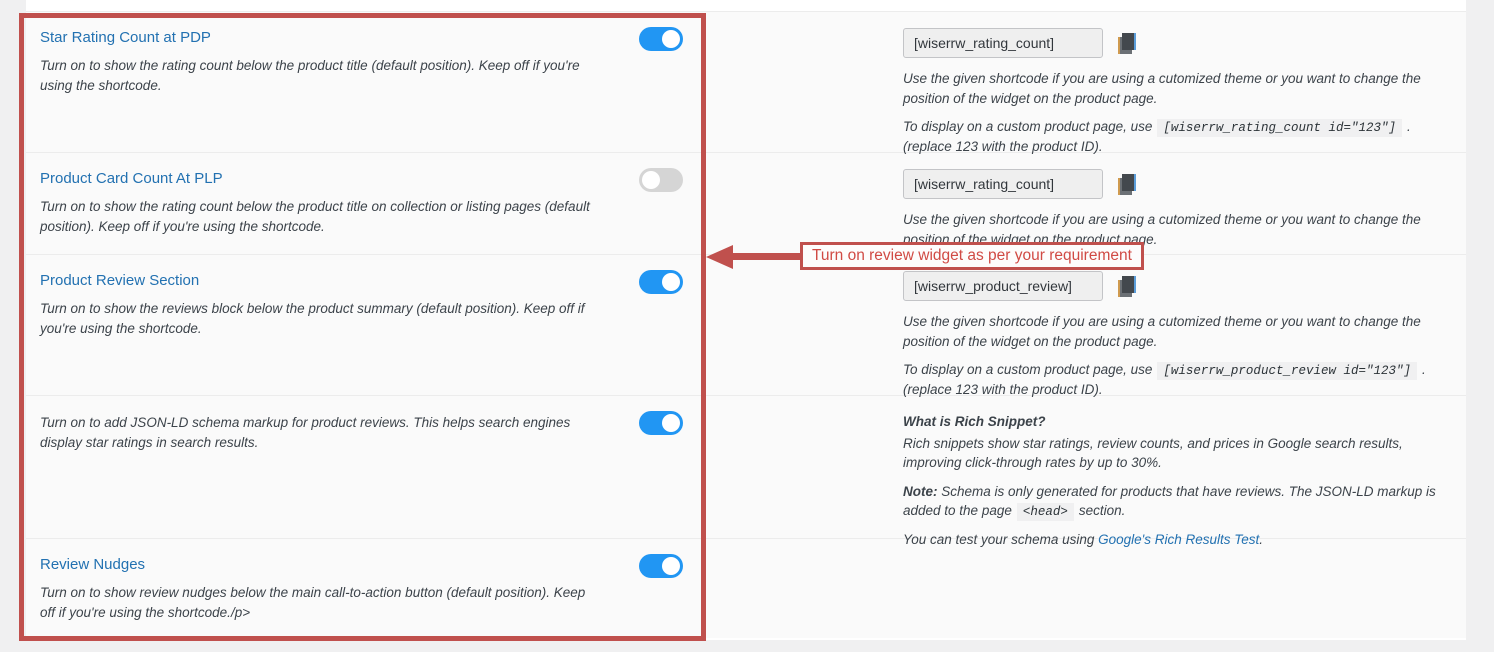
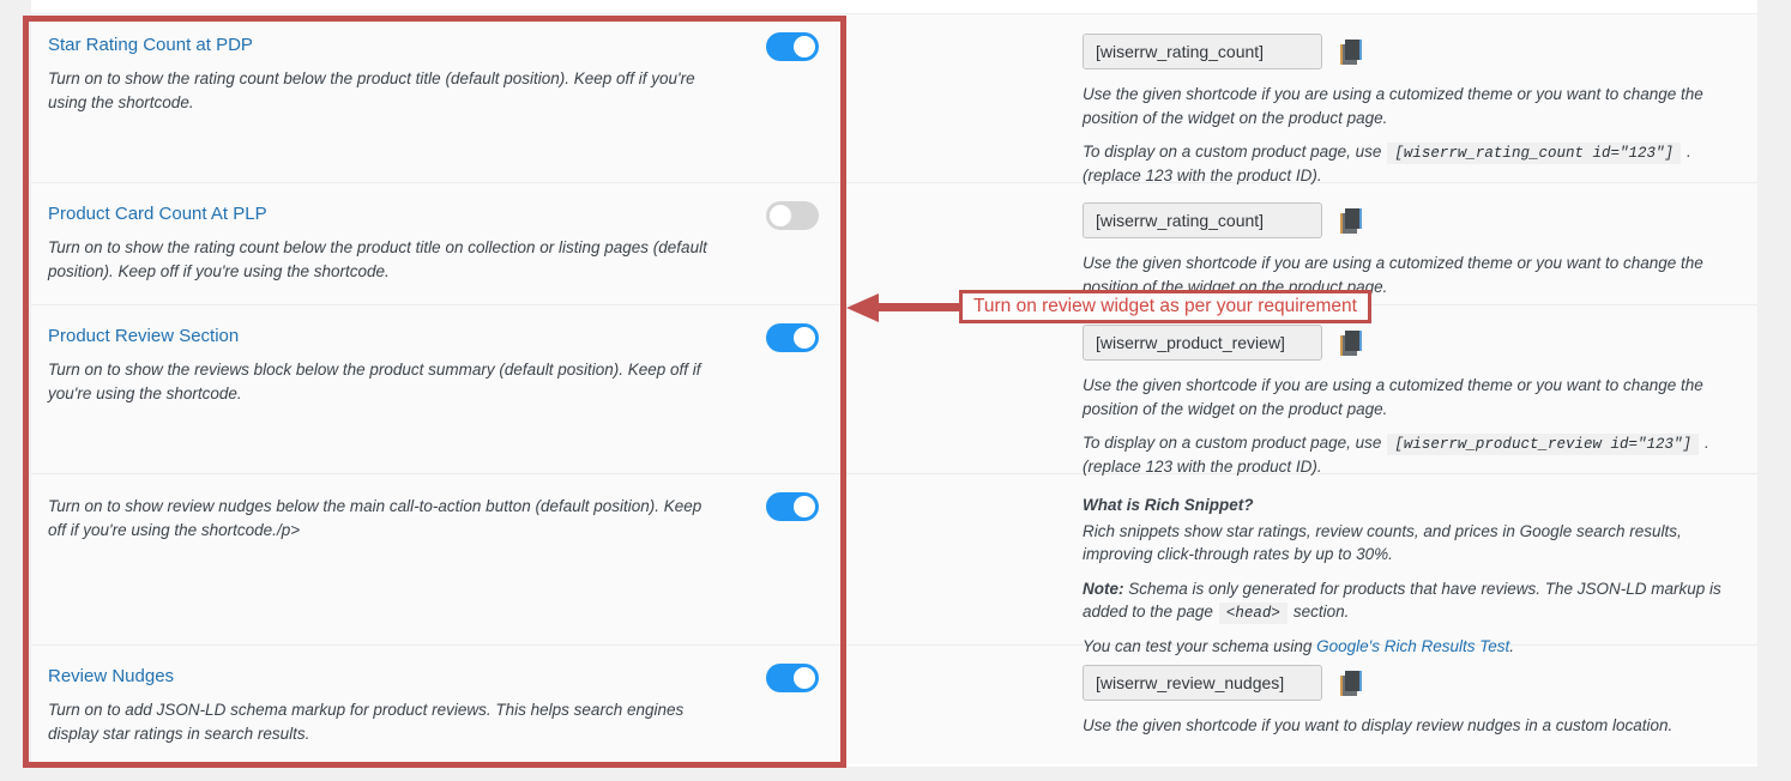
  Star Rating Count at PDP
  Turn on to show the rating count below the product title (default position). Keep off if you're using the shortcode.
  [wiserrw_rating_count]
  Use the given shortcode if you are using a cutomized theme or you want to change the position of the widget on the product page.
  To display on a custom product page, use [wiserrw_rating_count id="123"] . (replace 123 with the product ID).
  Product Card Count At PLP
  Turn on to show the rating count below the product title on collection or listing pages (default position). Keep off if you're using the shortcode.
  [wiserrw_rating_count]
  Use the given shortcode if you are using a cutomized theme or you want to change the position of the widget on the product page.
  Product Review Section
  Turn on to show the reviews block below the product summary (default position). Keep off if you're using the shortcode.
  [wiserrw_product_review]
  Use the given shortcode if you are using a cutomized theme or you want to change the position of the widget on the product page.
  To display on a custom product page, use [wiserrw_product_review id="123"] . (replace 123 with the product ID).
- Turn on to add JSON-LD schema markup for product reviews. This helps search engines display star ratings in search results.
+ Turn on to show review nudges below the main call-to-action button (default position). Keep off if you're using the shortcode./p>
  What is Rich Snippet?
  Rich snippets show star ratings, review counts, and prices in Google search results, improving click-through rates by up to 30%.
  Note: Schema is only generated for products that have reviews. The JSON-LD markup is added to the page <head> section.
  You can test your schema using Google's Rich Results Test.
  Review Nudges
- Turn on to show review nudges below the main call-to-action button (default position). Keep off if you're using the shortcode./p>
+ Turn on to add JSON-LD schema markup for product reviews. This helps search engines display star ratings in search results.
+ [wiserrw_review_nudges]
+ Use the given shortcode if you want to display review nudges in a custom location.
  Turn on review widget as per your requirement
